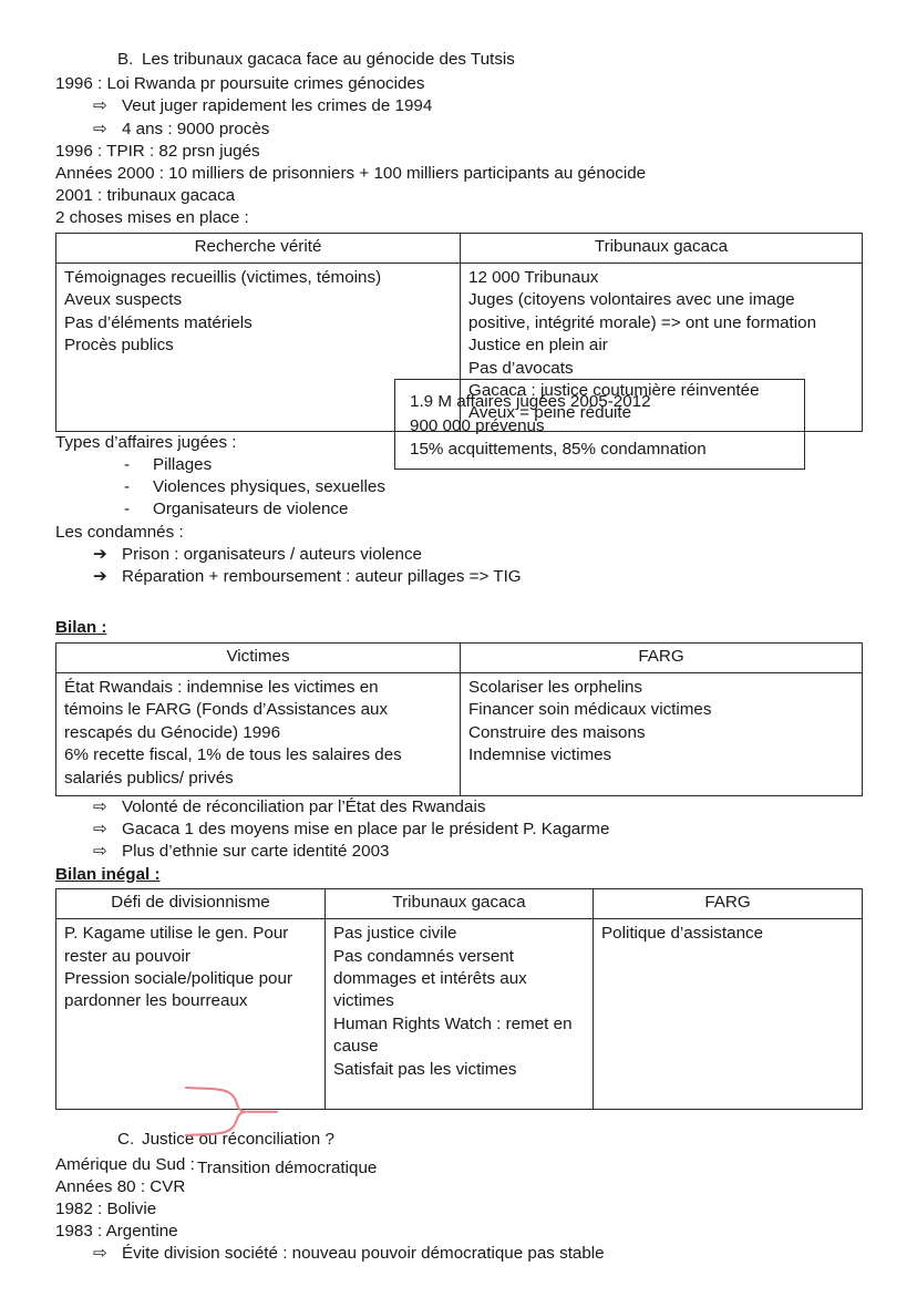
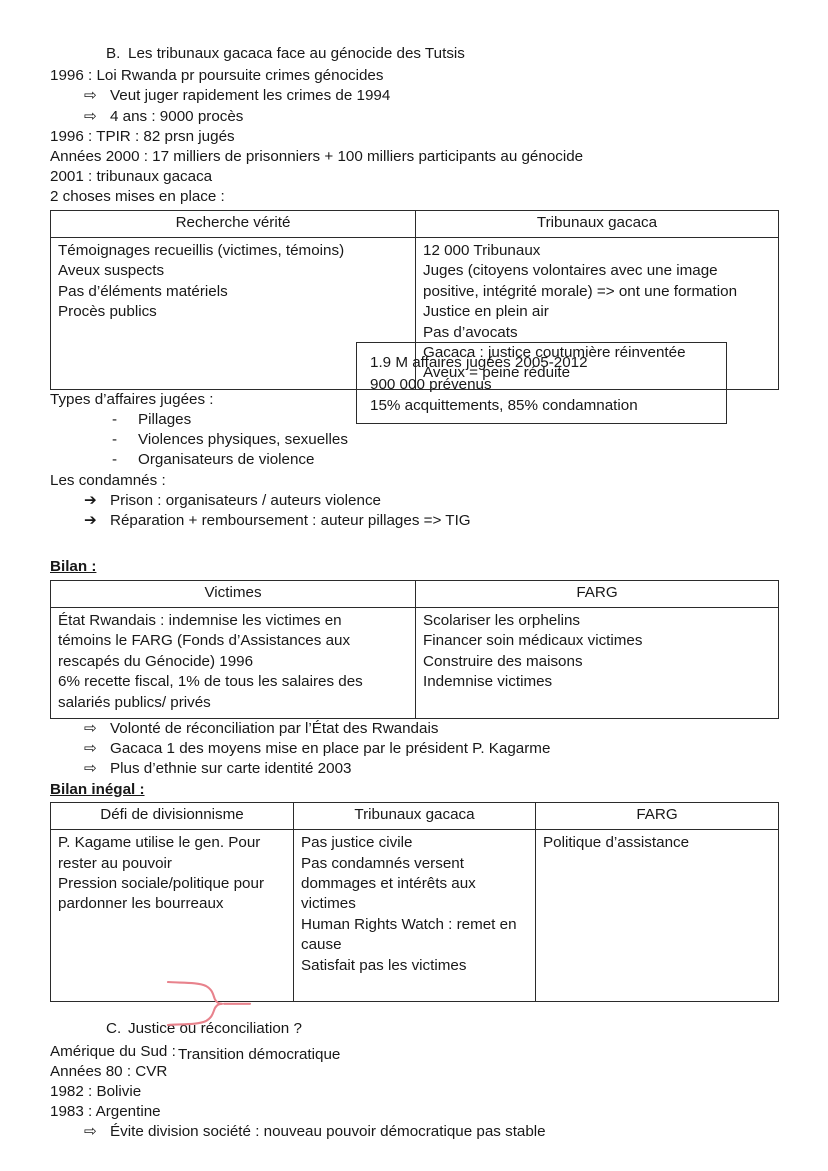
  B. Les tribunaux gacaca face au génocide des Tutsis
  1996 : Loi Rwanda pr poursuite crimes génocides
  ⇨
  Veut juger rapidement les crimes de 1994
  ⇨
  4 ans : 9000 procès
  1996 : TPIR : 82 prsn jugés
- Années 2000 : 10 milliers de prisonniers + 100 milliers participants au génocide
+ Années 2000 : 17 milliers de prisonniers + 100 milliers participants au génocide
  2001 : tribunaux gacaca
  2 choses mises en place :
  Recherche vérité	Tribunaux gacaca
  Témoignages recueillis (victimes, témoins) Aveux suspects Pas d’éléments matériels Procès publics	12 000 Tribunaux Juges (citoyens volontaires avec une image positive, intégrité morale) => ont une formation Justice en plein air Pas d’avocats Gacaca : justice coutumière réinventée Aveux = peine réduite
  Types d’affaires jugées :
  -
  Pillages
  -
  Violences physiques, sexuelles
  -
  Organisateurs de violence
  Les condamnés :
  ➔
  Prison : organisateurs / auteurs violence
  ➔
  Réparation + remboursement : auteur pillages => TIG
  Bilan :
  Victimes	FARG
  État Rwandais : indemnise les victimes en témoins le FARG (Fonds d’Assistances aux rescapés du Génocide) 1996 6% recette fiscal, 1% de tous les salaires des salariés publics/ privés	Scolariser les orphelins Financer soin médicaux victimes Construire des maisons Indemnise victimes
  ⇨
  Volonté de réconciliation par l’État des Rwandais
  ⇨
  Gacaca 1 des moyens mise en place par le président P. Kagarme
  ⇨
  Plus d’ethnie sur carte identité 2003
  Bilan inégal :
  Défi de divisionnisme	Tribunaux gacaca	FARG
  P. Kagame utilise le gen. Pour rester au pouvoir Pression sociale/politique pour pardonner les bourreaux	Pas justice civile Pas condamnés versent dommages et intérêts aux victimes Human Rights Watch : remet en cause Satisfait pas les victimes	Politique d’assistance
  C. Justice ou réconciliation ?
  Amérique du Sud :
  Années 80 : CVR
  1982 : Bolivie
  1983 : Argentine
  ⇨
  Évite division société : nouveau pouvoir démocratique pas stable
  1.9 M affaires jugées 2005-2012
  900 000 prévenus
  15% acquittements, 85% condamnation
  Transition démocratique
